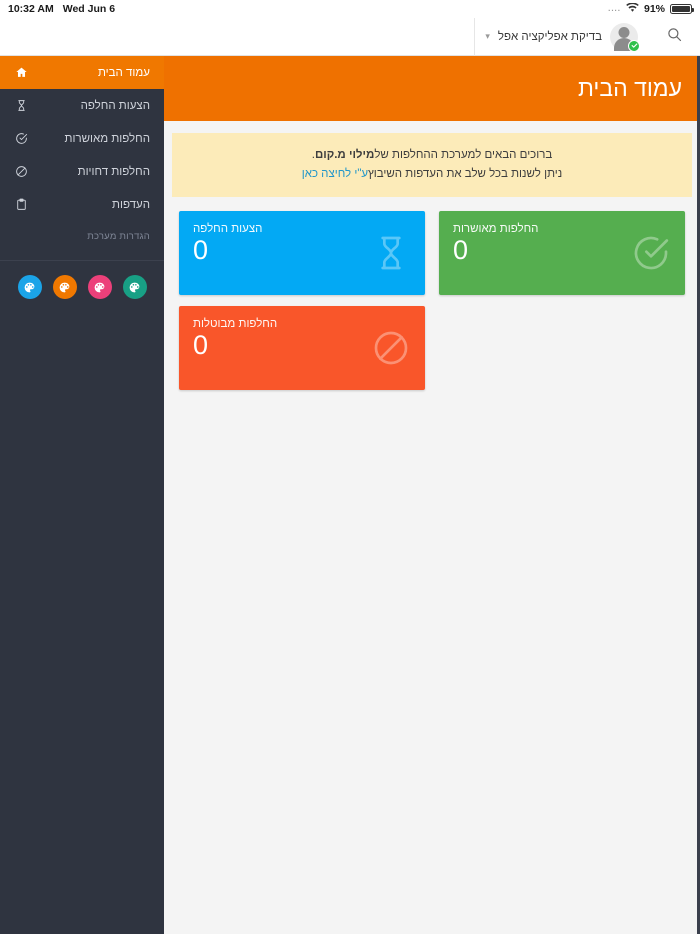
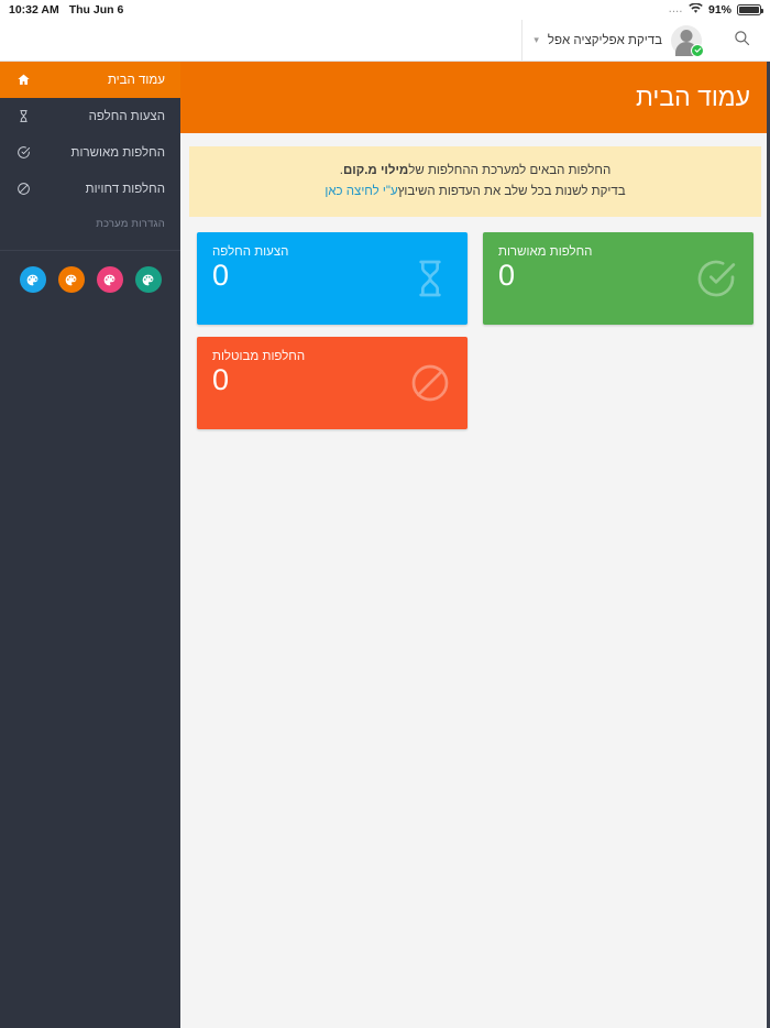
  10:32 AM
- Wed Jun 6
+ Thu Jun 6
  ....
  91%
  ▾
  בדיקת אפליקציה אפל
  עמוד הבית
- ברוכים הבאים למערכת ההחלפות שלמילוי מ.קום.
+ החלפות הבאים למערכת ההחלפות שלמילוי מ.קום.
- ניתן לשנות בכל שלב את העדפות השיבוץע"י לחיצה כאן
+ בדיקת לשנות בכל שלב את העדפות השיבוץע"י לחיצה כאן
  הצעות החלפה
  0
  החלפות מבוטלות
  0
  החלפות מאושרות
  0
  עמוד הבית
  הצעות החלפה
  החלפות מאושרות
  החלפות דחויות
- העדפות
  הגדרות מערכת
